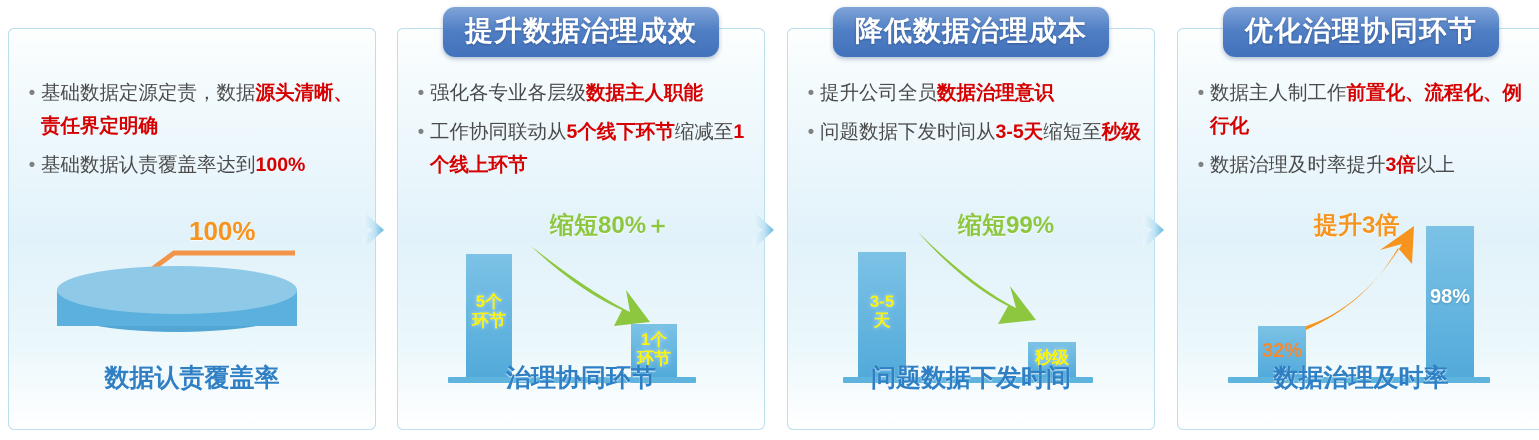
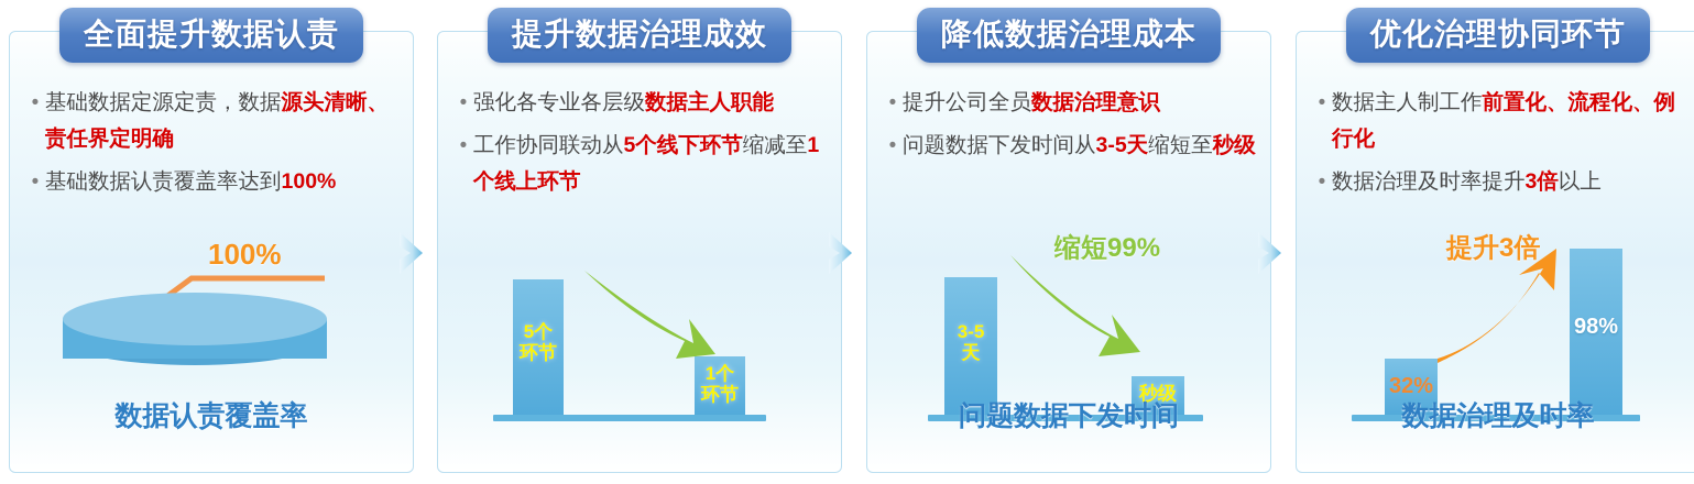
+ 全面提升数据认责
  •
  基础数据定源定责，数据源头清晰、责任界定明确
  •
  基础数据认责覆盖率达到100%
  100%
  数据认责覆盖率
  提升数据治理成效
  •
  强化各专业各层级数据主人职能
  •
  工作协同联动从5个线下环节缩减至1个线上环节
  5个
  环节
  1个
  环节
- 缩短80%＋
- 治理协同环节
  降低数据治理成本
  •
  提升公司全员数据治理意识
  •
  问题数据下发时间从3-5天缩短至秒级
  3-5
  天
  秒级
  缩短99%
  问题数据下发时间
  优化治理协同环节
  •
  数据主人制工作前置化、流程化、例行化
  •
  数据治理及时率提升3倍以上
  32%
  98%
  提升3倍
  数据治理及时率
